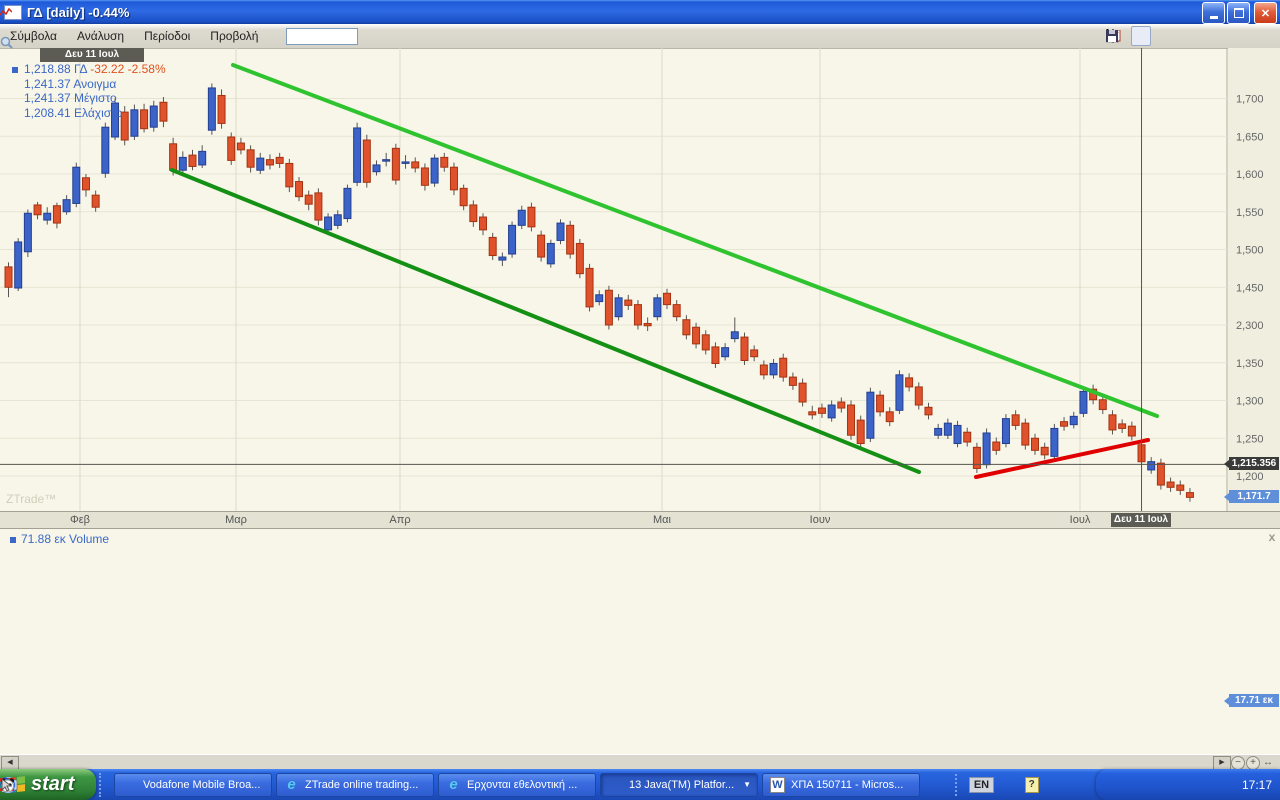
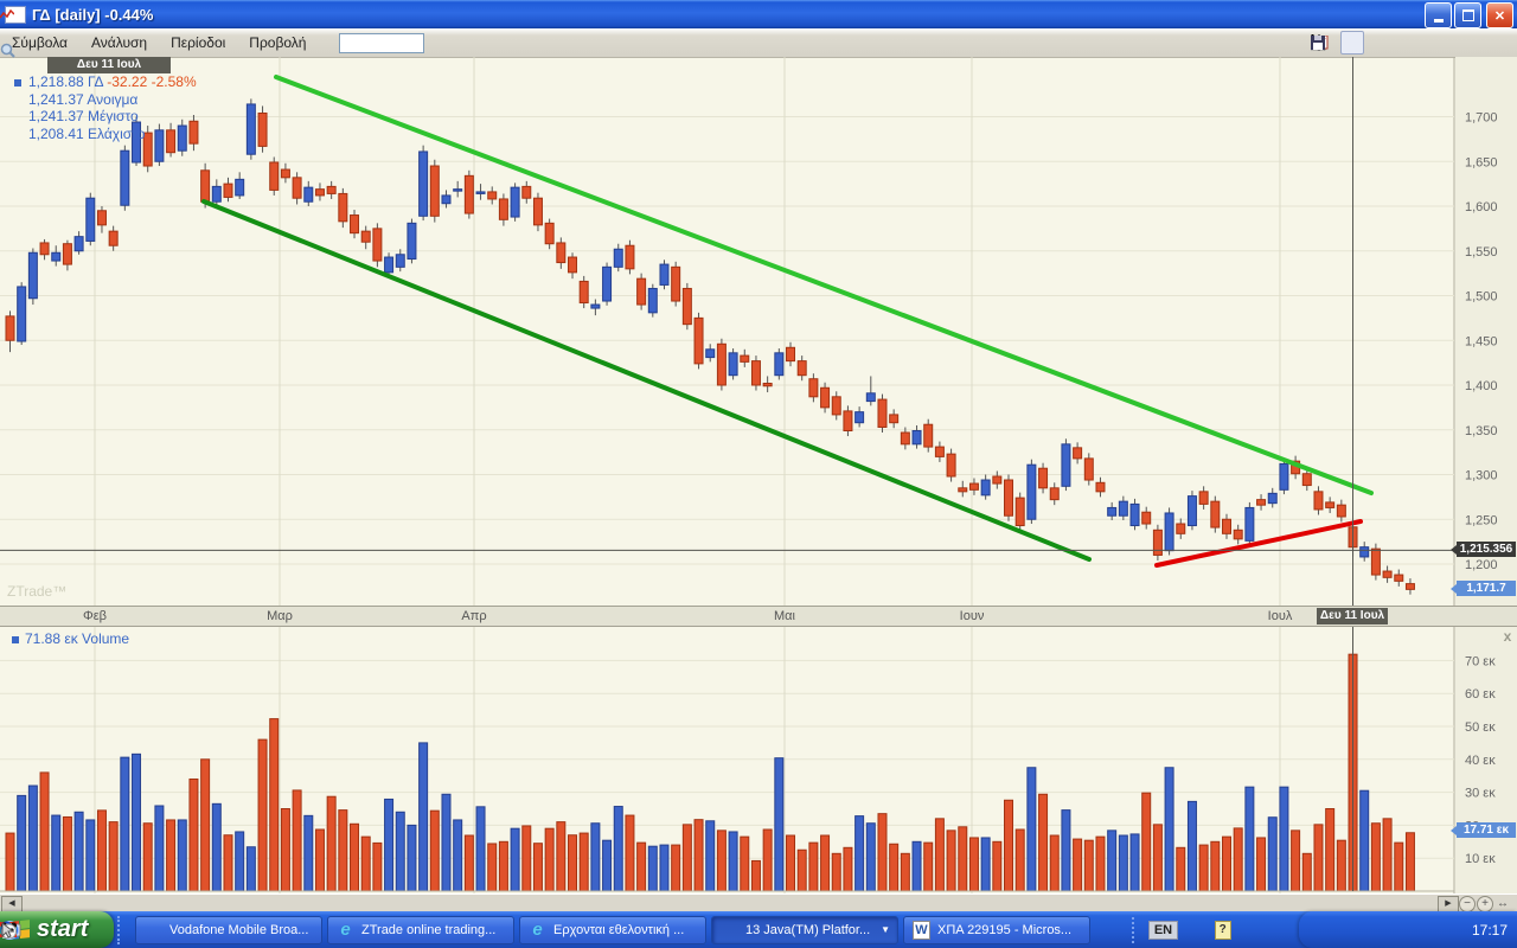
  ΓΔ [daily] -0.44%
  ✕
  Σύμβολα
  Ανάλυση
  Περίοδοι
  Προβολή
  1,700
  1,650
  1,600
  1,550
  1,500
  1,450
- 2,300
+ 1,400
  1,350
  1,300
  1,250
  1,200
+ 70 εκ
+ 60 εκ
+ 50 εκ
+ 40 εκ
+ 30 εκ
+ 10 εκ
  Φεβ
  Μαρ
  Απρ
  Μαι
  Ιουν
  Ιουλ
  Δευ 11 Ιουλ
  Δευ 11 Ιουλ
  1,218.88 ΓΔ -32.22 -2.58%
  1,241.37 Ανοιγμα
  1,241.37 Μέγιστο
  1,208.41 Ελάχιστο
  ZTrade™
  71.88 εκ Volume
  1,215.356
  1,171.7
  17.71 εκ
  x
  −
  +
  ↔
  start
  Vodafone Mobile Broa...
  e
  ZTrade online trading...
  e
  Ερχονται εθελοντική ...
  13 Java(TM) Platfor...
  ▼
  W
- ΧΠΑ 150711 - Micros...
+ ΧΠΑ 229195 - Micros...
  EN
  ?
  17:17
